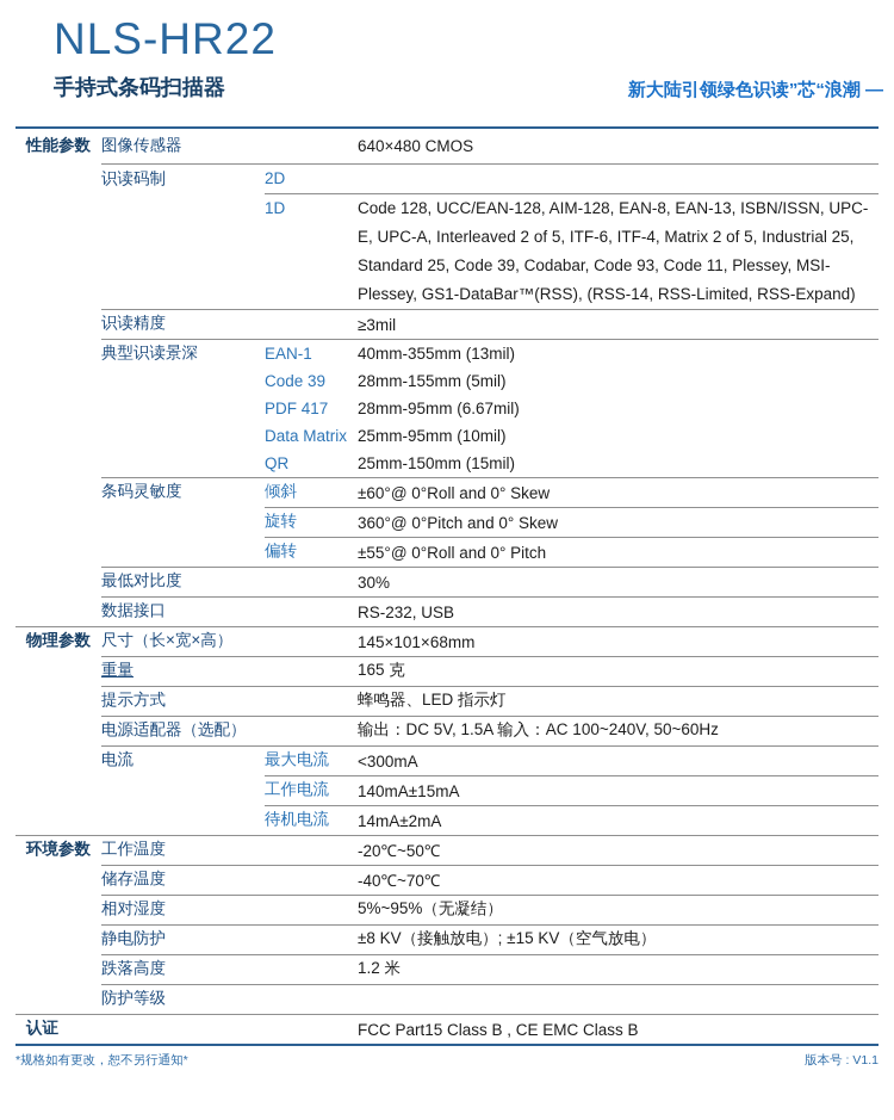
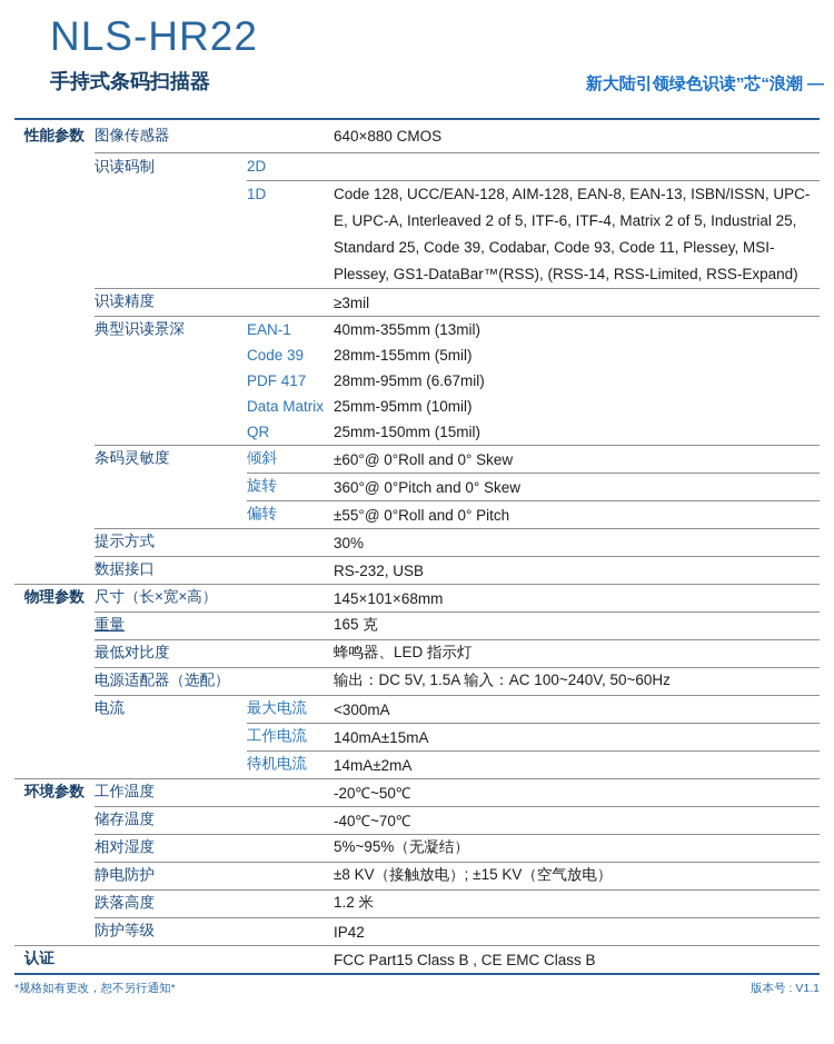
  NLS-HR22
  手持式条码扫描器
  新大陆引领绿色识读”芯“浪潮 —
  性能参数
  图像传感器
- 640×480 CMOS
+ 640×880 CMOS
  识读码制
  2D
  1D
  Code 128, UCC/EAN-128, AIM-128, EAN-8, EAN-13, ISBN/ISSN, UPC-E, UPC-A, Interleaved 2 of 5, ITF-6, ITF-4, Matrix 2 of 5, Industrial 25, Standard 25, Code 39, Codabar, Code 93, Code 11, Plessey, MSI-Plessey, GS1-DataBar™(RSS), (RSS-14, RSS-Limited, RSS-Expand)
  识读精度
  ≥3mil
  典型识读景深
  EAN-1
  40mm-355mm (13mil)
  Code 39
  28mm-155mm (5mil)
  PDF 417
  28mm-95mm (6.67mil)
  Data Matrix
  25mm-95mm (10mil)
  QR
  25mm-150mm (15mil)
  条码灵敏度
  倾斜
  ±60°@ 0°Roll and 0° Skew
  旋转
  360°@ 0°Pitch and 0° Skew
  偏转
  ±55°@ 0°Roll and 0° Pitch
- 最低对比度
+ 提示方式
  30%
  数据接口
  RS-232, USB
  物理参数
  尺寸（长×宽×高）
  145×101×68mm
  重量
  165 克
- 提示方式
+ 最低对比度
  蜂鸣器、LED 指示灯
  电源适配器（选配）
  输出：DC 5V, 1.5A 输入：AC 100~240V, 50~60Hz
  电流
  最大电流
  <300mA
  工作电流
  140mA±15mA
  待机电流
  14mA±2mA
  环境参数
  工作温度
  -20℃~50℃
  储存温度
  -40℃~70℃
  相对湿度
  5%~95%（无凝结）
  静电防护
  ±8 KV（接触放电）; ±15 KV（空气放电）
  跌落高度
  1.2 米
  防护等级
+ IP42
  认证
  FCC Part15 Class B , CE EMC Class B
  *规格如有更改，恕不另行通知*
  版本号 : V1.1
